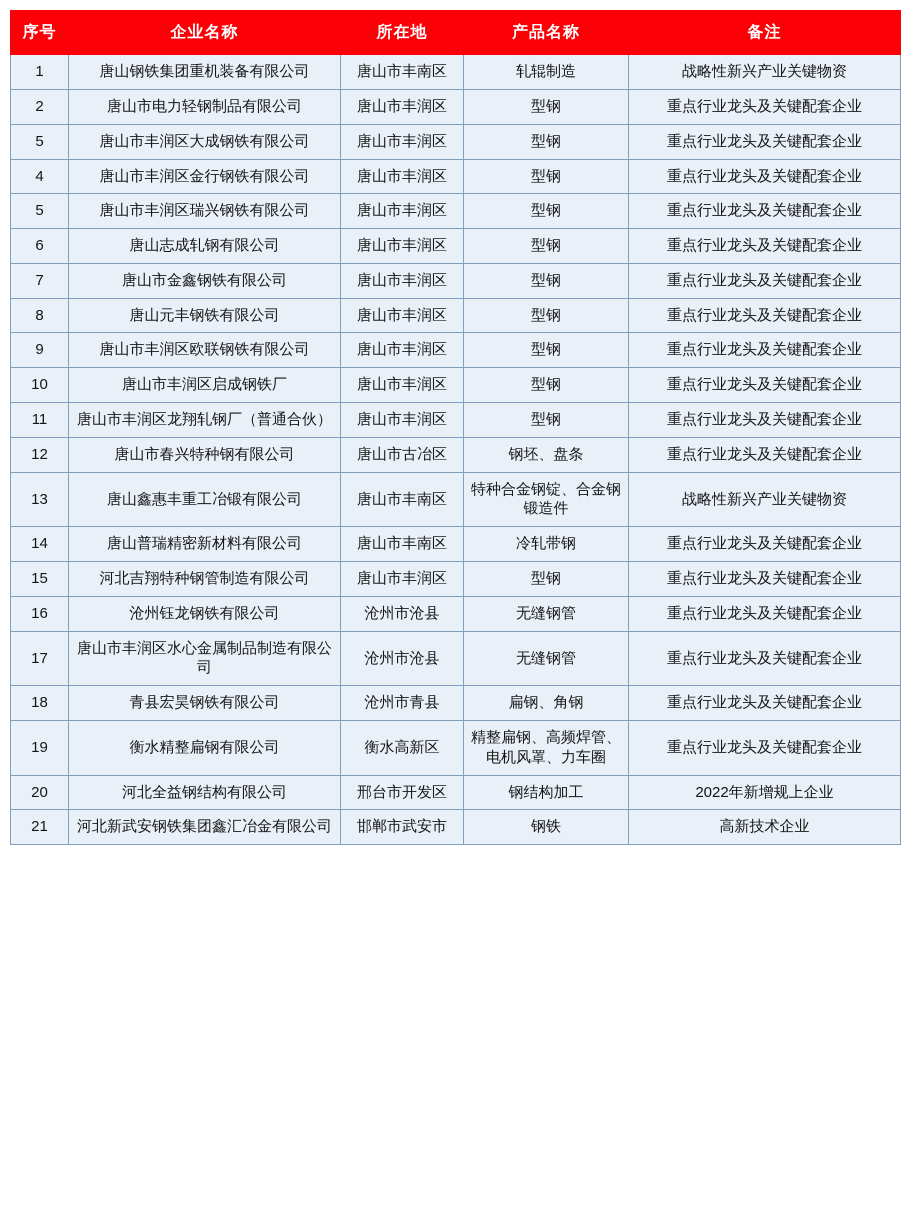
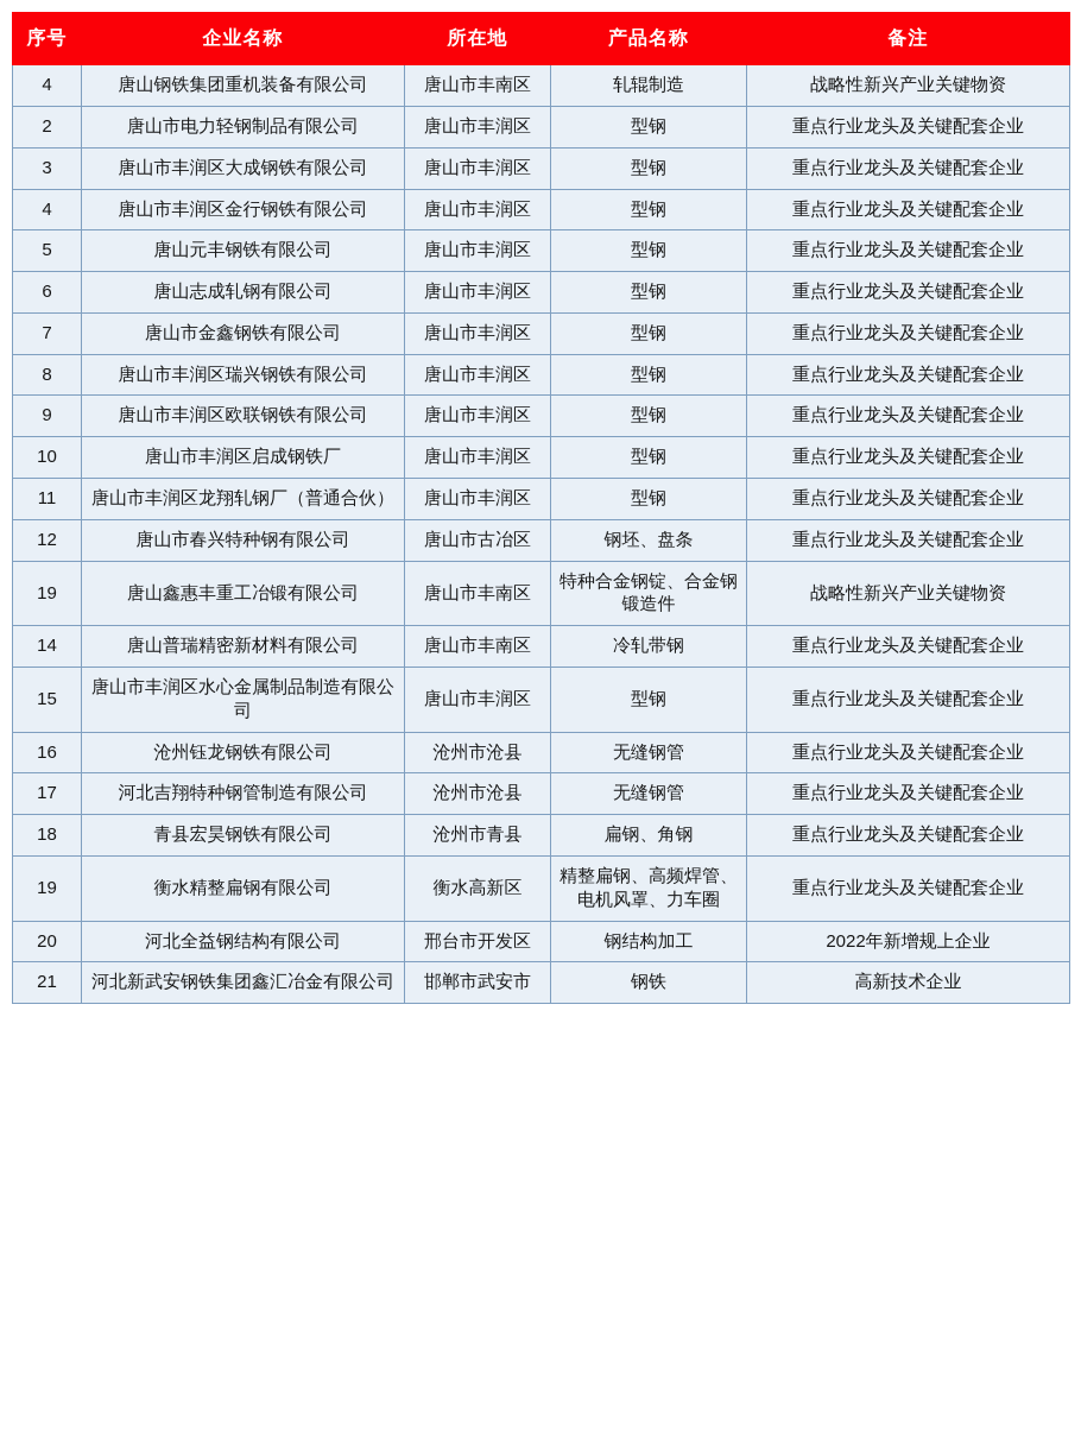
  序号	企业名称	所在地	产品名称	备注
- 1	唐山钢铁集团重机装备有限公司	唐山市丰南区	轧辊制造	战略性新兴产业关键物资
+ 4	唐山钢铁集团重机装备有限公司	唐山市丰南区	轧辊制造	战略性新兴产业关键物资
  2	唐山市电力轻钢制品有限公司	唐山市丰润区	型钢	重点行业龙头及关键配套企业
- 5	唐山市丰润区大成钢铁有限公司	唐山市丰润区	型钢	重点行业龙头及关键配套企业
+ 3	唐山市丰润区大成钢铁有限公司	唐山市丰润区	型钢	重点行业龙头及关键配套企业
  4	唐山市丰润区金行钢铁有限公司	唐山市丰润区	型钢	重点行业龙头及关键配套企业
- 5	唐山市丰润区瑞兴钢铁有限公司	唐山市丰润区	型钢	重点行业龙头及关键配套企业
+ 5	唐山元丰钢铁有限公司	唐山市丰润区	型钢	重点行业龙头及关键配套企业
  6	唐山志成轧钢有限公司	唐山市丰润区	型钢	重点行业龙头及关键配套企业
  7	唐山市金鑫钢铁有限公司	唐山市丰润区	型钢	重点行业龙头及关键配套企业
- 8	唐山元丰钢铁有限公司	唐山市丰润区	型钢	重点行业龙头及关键配套企业
+ 8	唐山市丰润区瑞兴钢铁有限公司	唐山市丰润区	型钢	重点行业龙头及关键配套企业
  9	唐山市丰润区欧联钢铁有限公司	唐山市丰润区	型钢	重点行业龙头及关键配套企业
  10	唐山市丰润区启成钢铁厂	唐山市丰润区	型钢	重点行业龙头及关键配套企业
  11	唐山市丰润区龙翔轧钢厂（普通合伙）	唐山市丰润区	型钢	重点行业龙头及关键配套企业
  12	唐山市春兴特种钢有限公司	唐山市古冶区	钢坯、盘条	重点行业龙头及关键配套企业
- 13	唐山鑫惠丰重工冶锻有限公司	唐山市丰南区	特种合金钢锭、合金钢锻造件	战略性新兴产业关键物资
+ 19	唐山鑫惠丰重工冶锻有限公司	唐山市丰南区	特种合金钢锭、合金钢锻造件	战略性新兴产业关键物资
  14	唐山普瑞精密新材料有限公司	唐山市丰南区	冷轧带钢	重点行业龙头及关键配套企业
- 15	河北吉翔特种钢管制造有限公司	唐山市丰润区	型钢	重点行业龙头及关键配套企业
+ 15	唐山市丰润区水心金属制品制造有限公司	唐山市丰润区	型钢	重点行业龙头及关键配套企业
  16	沧州钰龙钢铁有限公司	沧州市沧县	无缝钢管	重点行业龙头及关键配套企业
- 17	唐山市丰润区水心金属制品制造有限公司	沧州市沧县	无缝钢管	重点行业龙头及关键配套企业
+ 17	河北吉翔特种钢管制造有限公司	沧州市沧县	无缝钢管	重点行业龙头及关键配套企业
  18	青县宏昊钢铁有限公司	沧州市青县	扁钢、角钢	重点行业龙头及关键配套企业
  19	衡水精整扁钢有限公司	衡水高新区	精整扁钢、高频焊管、电机风罩、力车圈	重点行业龙头及关键配套企业
  20	河北全益钢结构有限公司	邢台市开发区	钢结构加工	2022年新增规上企业
  21	河北新武安钢铁集团鑫汇冶金有限公司	邯郸市武安市	钢铁	高新技术企业
